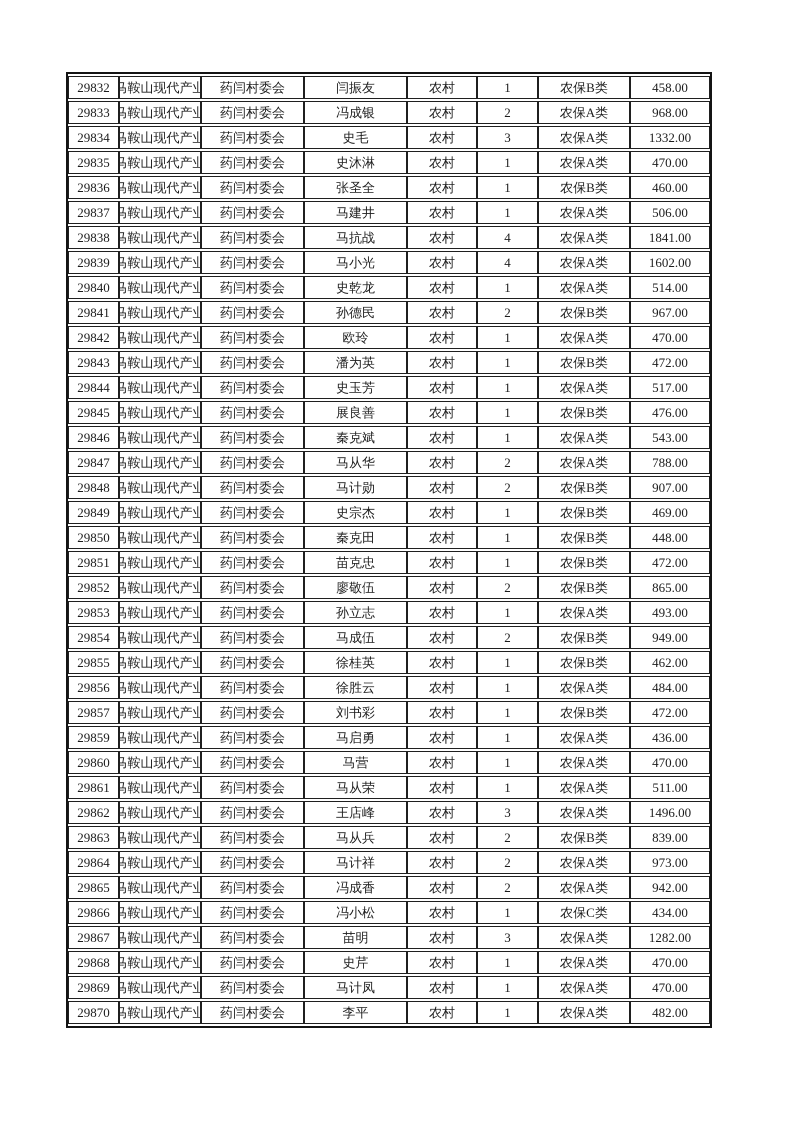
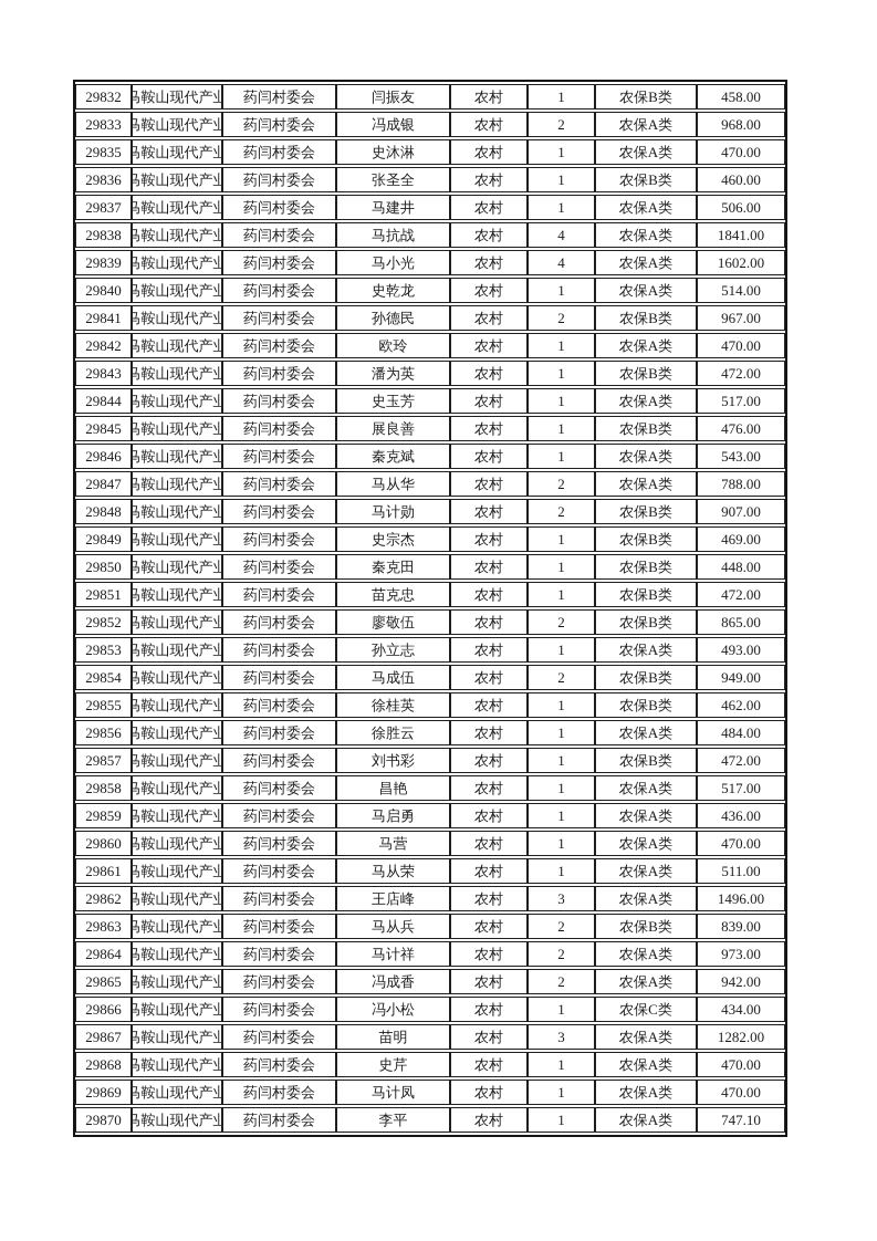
  29832	马鞍山现代产业	药闫村委会	闫振友	农村	1	农保B类	458.00
  29833	马鞍山现代产业	药闫村委会	冯成银	农村	2	农保A类	968.00
- 29834	马鞍山现代产业	药闫村委会	史毛	农村	3	农保A类	1332.00
  29835	马鞍山现代产业	药闫村委会	史沐淋	农村	1	农保A类	470.00
  29836	马鞍山现代产业	药闫村委会	张圣全	农村	1	农保B类	460.00
  29837	马鞍山现代产业	药闫村委会	马建井	农村	1	农保A类	506.00
  29838	马鞍山现代产业	药闫村委会	马抗战	农村	4	农保A类	1841.00
  29839	马鞍山现代产业	药闫村委会	马小光	农村	4	农保A类	1602.00
  29840	马鞍山现代产业	药闫村委会	史乾龙	农村	1	农保A类	514.00
  29841	马鞍山现代产业	药闫村委会	孙德民	农村	2	农保B类	967.00
  29842	马鞍山现代产业	药闫村委会	欧玲	农村	1	农保A类	470.00
  29843	马鞍山现代产业	药闫村委会	潘为英	农村	1	农保B类	472.00
  29844	马鞍山现代产业	药闫村委会	史玉芳	农村	1	农保A类	517.00
  29845	马鞍山现代产业	药闫村委会	展良善	农村	1	农保B类	476.00
  29846	马鞍山现代产业	药闫村委会	秦克斌	农村	1	农保A类	543.00
  29847	马鞍山现代产业	药闫村委会	马从华	农村	2	农保A类	788.00
  29848	马鞍山现代产业	药闫村委会	马计勋	农村	2	农保B类	907.00
  29849	马鞍山现代产业	药闫村委会	史宗杰	农村	1	农保B类	469.00
  29850	马鞍山现代产业	药闫村委会	秦克田	农村	1	农保B类	448.00
  29851	马鞍山现代产业	药闫村委会	苗克忠	农村	1	农保B类	472.00
  29852	马鞍山现代产业	药闫村委会	廖敬伍	农村	2	农保B类	865.00
  29853	马鞍山现代产业	药闫村委会	孙立志	农村	1	农保A类	493.00
  29854	马鞍山现代产业	药闫村委会	马成伍	农村	2	农保B类	949.00
  29855	马鞍山现代产业	药闫村委会	徐桂英	农村	1	农保B类	462.00
  29856	马鞍山现代产业	药闫村委会	徐胜云	农村	1	农保A类	484.00
  29857	马鞍山现代产业	药闫村委会	刘书彩	农村	1	农保B类	472.00
+ 29858	马鞍山现代产业	药闫村委会	昌艳	农村	1	农保A类	517.00
  29859	马鞍山现代产业	药闫村委会	马启勇	农村	1	农保A类	436.00
  29860	马鞍山现代产业	药闫村委会	马营	农村	1	农保A类	470.00
  29861	马鞍山现代产业	药闫村委会	马从荣	农村	1	农保A类	511.00
  29862	马鞍山现代产业	药闫村委会	王店峰	农村	3	农保A类	1496.00
  29863	马鞍山现代产业	药闫村委会	马从兵	农村	2	农保B类	839.00
  29864	马鞍山现代产业	药闫村委会	马计祥	农村	2	农保A类	973.00
  29865	马鞍山现代产业	药闫村委会	冯成香	农村	2	农保A类	942.00
  29866	马鞍山现代产业	药闫村委会	冯小松	农村	1	农保C类	434.00
  29867	马鞍山现代产业	药闫村委会	苗明	农村	3	农保A类	1282.00
  29868	马鞍山现代产业	药闫村委会	史芹	农村	1	农保A类	470.00
  29869	马鞍山现代产业	药闫村委会	马计凤	农村	1	农保A类	470.00
- 29870	马鞍山现代产业	药闫村委会	李平	农村	1	农保A类	482.00
+ 29870	马鞍山现代产业	药闫村委会	李平	农村	1	农保A类	747.10
